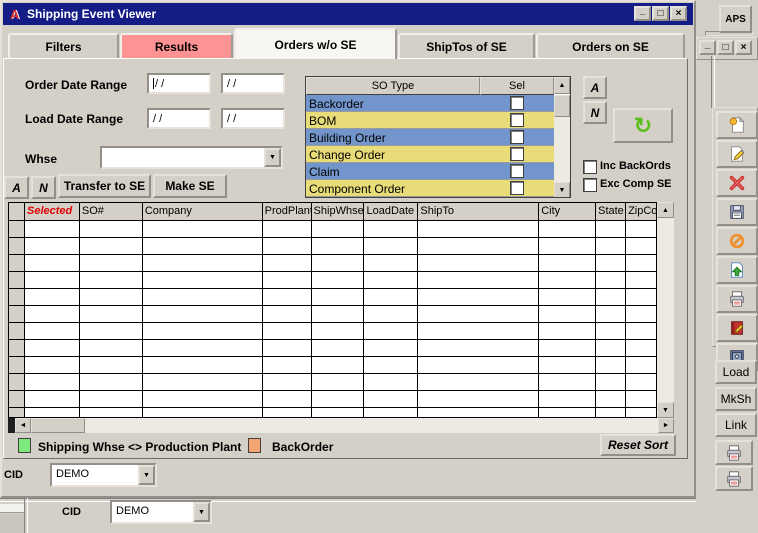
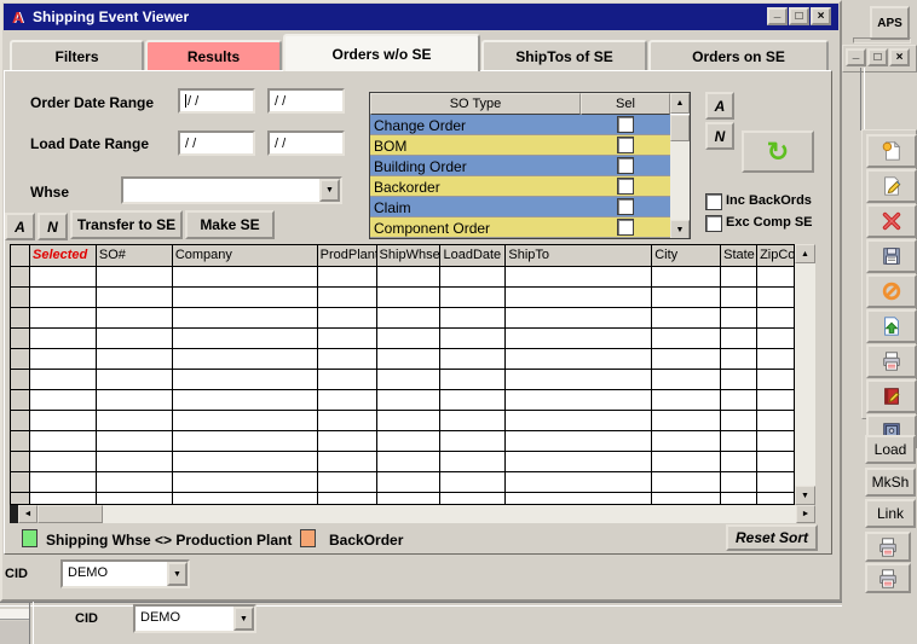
  A
  Shipping Event Viewer
  _
  □
  ×
  Filters
  Results
  Orders w/o SE
  ShipTos of SE
  Orders on SE
  Order Date Range
  / /
  / /
  Load Date Range
  / /
  / /
  Whse
  A
  N
  Transfer to SE
  Make SE
  SO Type
  Sel
- Backorder
+ Change Order
  BOM
  Building Order
- Change Order
+ Backorder
  Claim
  Component Order
  A
  N
  ↻
  Inc BackOrds
  Exc Comp SE
  Selected
  SO#
  Company
  ProdPlan
  ShipWhse
  LoadDate
  ShipTo
  City
  State
  ZipCo
  Shipping Whse <> Production Plant
  BackOrder
  Reset Sort
  CID
  DEMO
  CID
  DEMO
  APS
  _
  □
  ×
  Load
  MkSh
  Link
